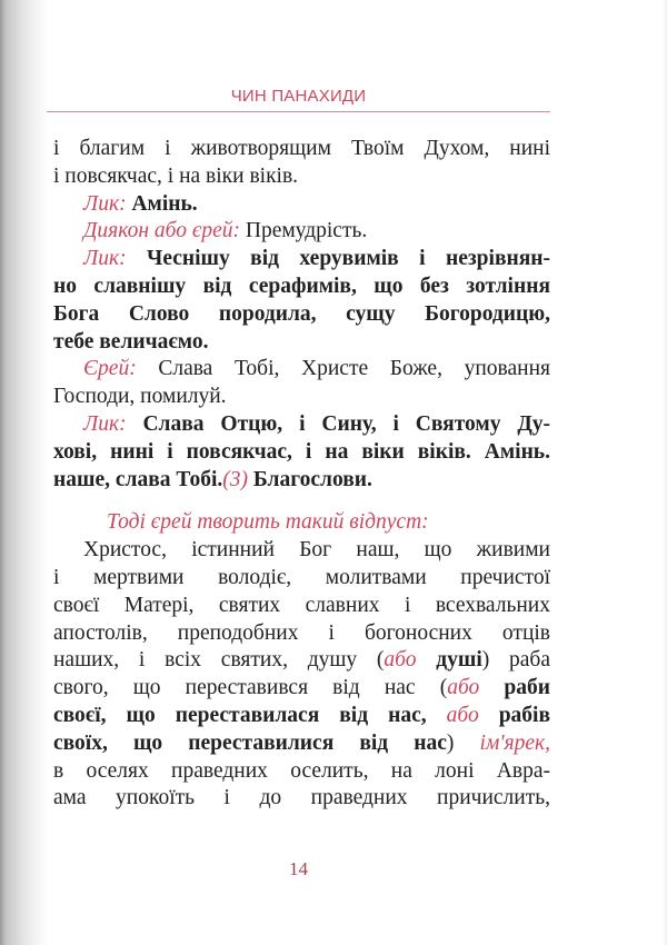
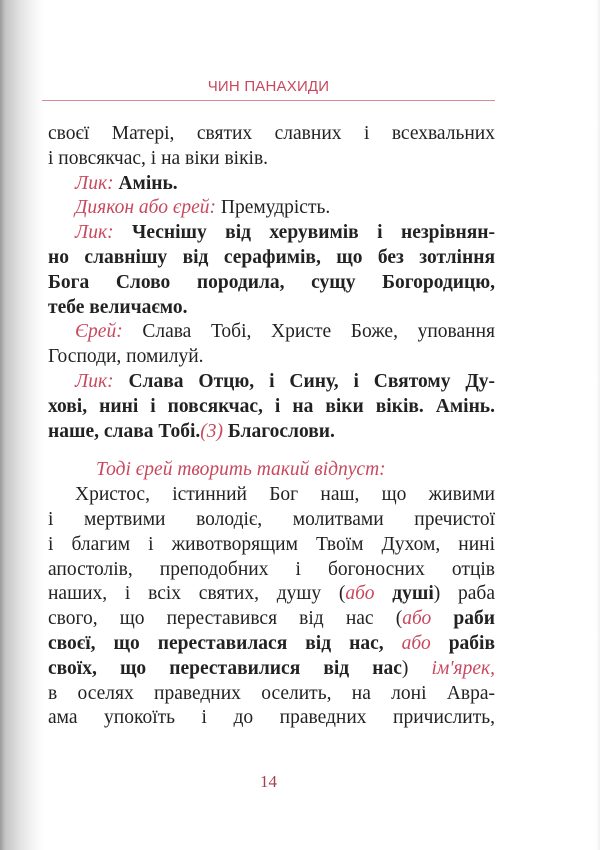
  ЧИН ПАНАХИДИ
- і благим і животворящим Твоїм Духом, нині
+ своєї Матері, святих славних і всехвальних
  і повсякчас, і на віки віків.
  Лик: Амінь.
  Диякон або єрей: Премудрість.
  Лик: Чеснішу від херувимів і незрівнян-
  но славнішу від серафимів, що без зотління
  Бога Слово породила, сущу Богородицю,
  тебе величаємо.
  Єрей: Слава Тобі, Христе Боже, уповання
  Господи, помилуй.
  Лик: Слава Отцю, і Сину, і Святому Ду-
  хові, нині і повсякчас, і на віки віків. Амінь.
  наше, слава Тобі.(3) Благослови.
  Тоді єрей творить такий відпуст:
  Христос, істинний Бог наш, що живими
  і мертвими володіє, молитвами пречистої
- своєї Матері, святих славних і всехвальних
+ і благим і животворящим Твоїм Духом, нині
  апостолів, преподобних і богоносних отців
  наших, і всіх святих, душу (або душі) раба
  свого, що переставився від нас (або раби
  своєї, що переставилася від нас, або рабів
  своїх, що переставилися від нас) ім'ярек,
  в оселях праведних оселить, на лоні Авра-
  ама упокоїть і до праведних причислить,
  14
